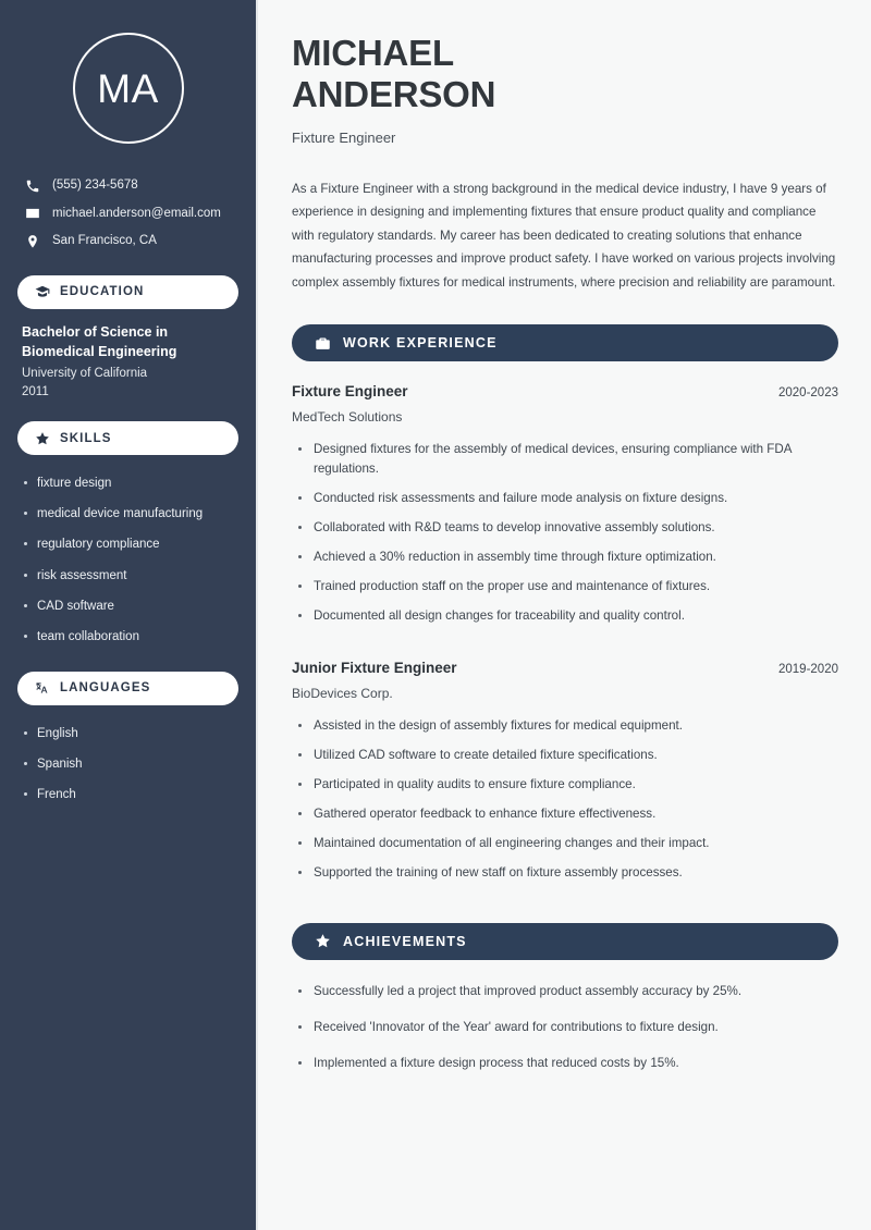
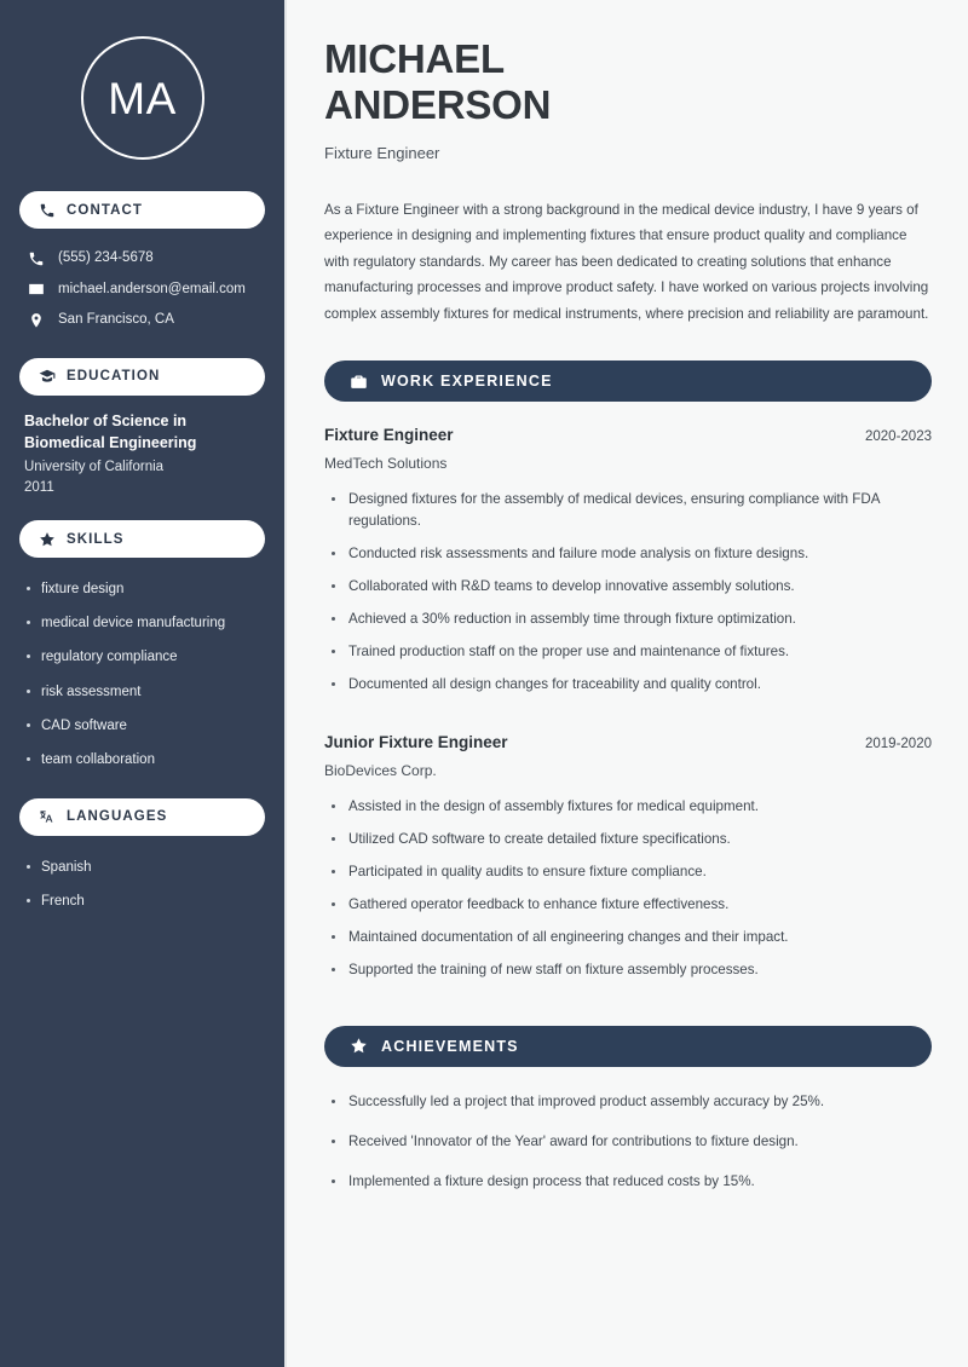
  MA
+ CONTACT
  (555) 234-5678
  michael.anderson@email.com
  San Francisco, CA
  EDUCATION
  Bachelor of Science in Biomedical Engineering
  University of California
  2011
  SKILLS
  fixture design
  medical device manufacturing
  regulatory compliance
  risk assessment
  CAD software
  team collaboration
  LANGUAGES
- English
  Spanish
  French
  MICHAEL
  ANDERSON
  Fixture Engineer
  As a Fixture Engineer with a strong background in the medical device industry, I have 9 years of experience in designing and implementing fixtures that ensure product quality and compliance with regulatory standards. My career has been dedicated to creating solutions that enhance manufacturing processes and improve product safety. I have worked on various projects involving complex assembly fixtures for medical instruments, where precision and reliability are paramount.
  WORK EXPERIENCE
  Fixture Engineer
  2020-2023
  MedTech Solutions
  Designed fixtures for the assembly of medical devices, ensuring compliance with FDA regulations.
  Conducted risk assessments and failure mode analysis on fixture designs.
  Collaborated with R&D teams to develop innovative assembly solutions.
  Achieved a 30% reduction in assembly time through fixture optimization.
  Trained production staff on the proper use and maintenance of fixtures.
  Documented all design changes for traceability and quality control.
  Junior Fixture Engineer
  2019-2020
  BioDevices Corp.
  Assisted in the design of assembly fixtures for medical equipment.
  Utilized CAD software to create detailed fixture specifications.
  Participated in quality audits to ensure fixture compliance.
  Gathered operator feedback to enhance fixture effectiveness.
  Maintained documentation of all engineering changes and their impact.
  Supported the training of new staff on fixture assembly processes.
  ACHIEVEMENTS
  Successfully led a project that improved product assembly accuracy by 25%.
  Received 'Innovator of the Year' award for contributions to fixture design.
  Implemented a fixture design process that reduced costs by 15%.
